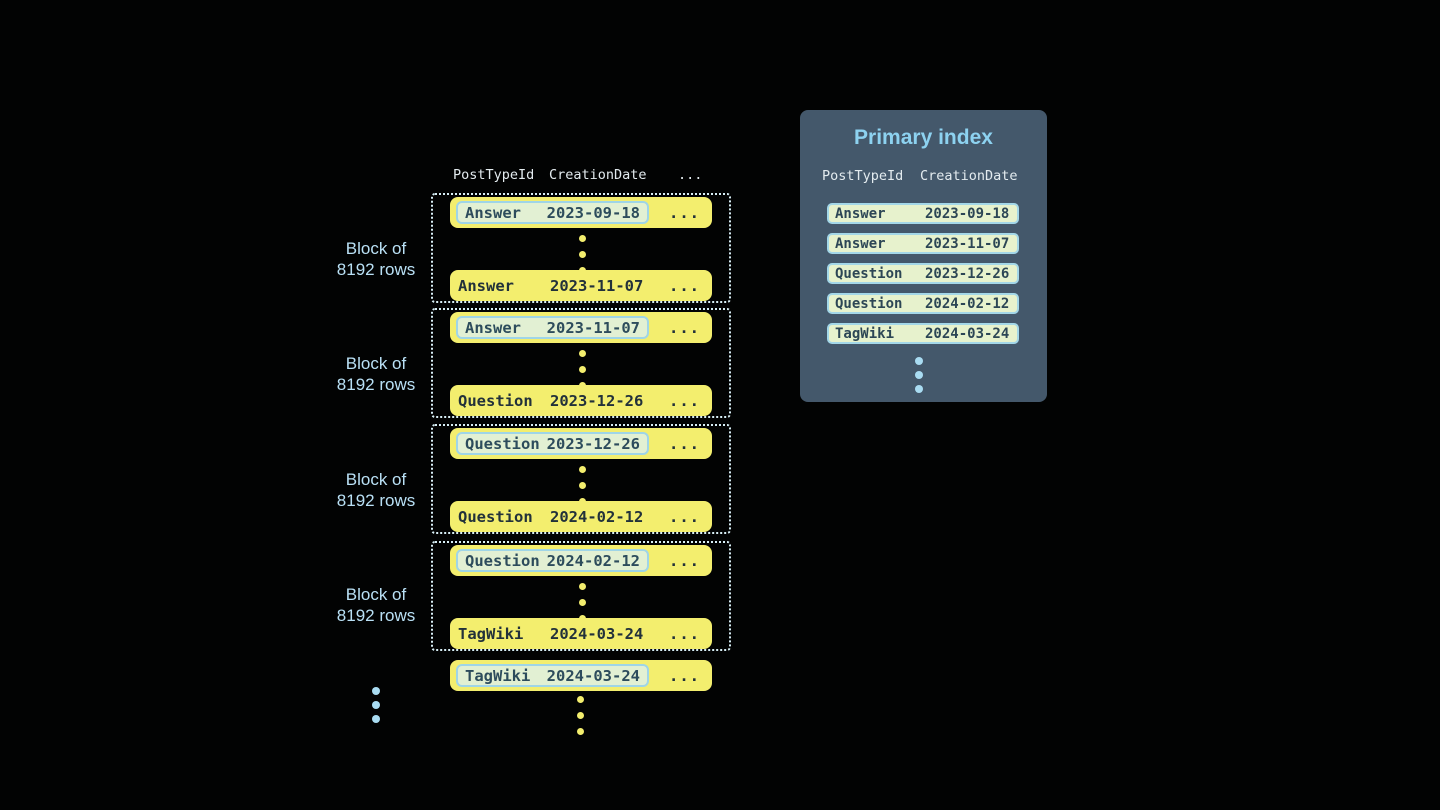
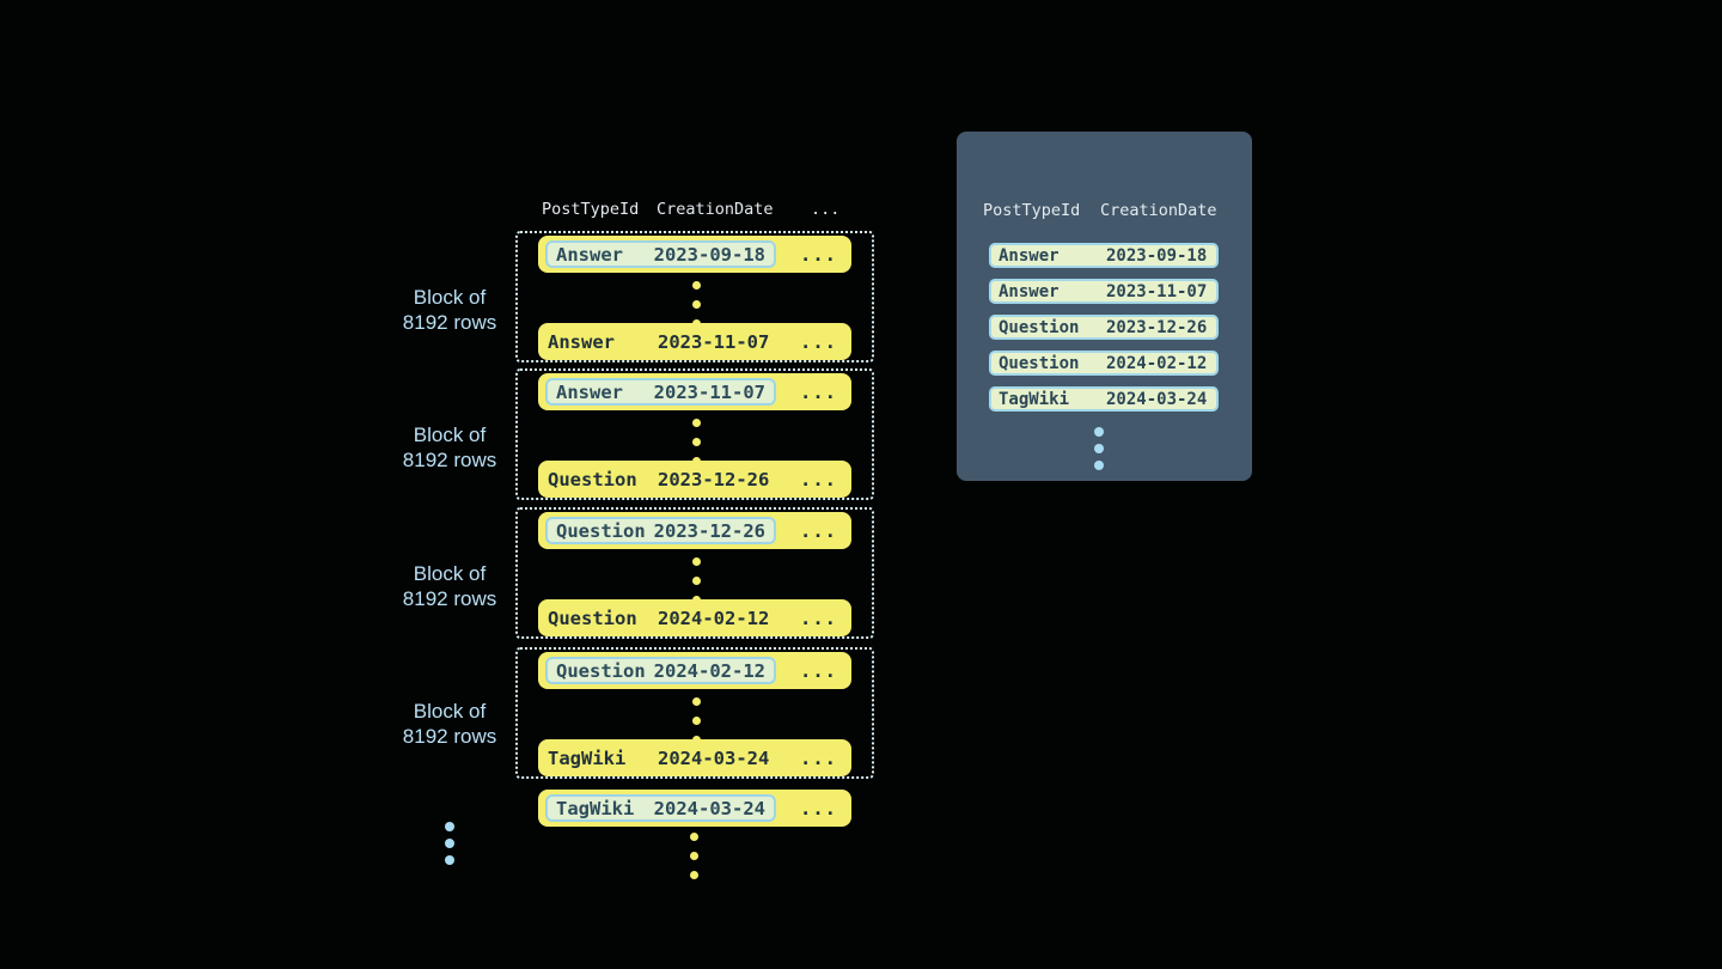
  PostTypeId
  CreationDate
  ...
  Block of
  8192 rows
  Block of
  8192 rows
  Block of
  8192 rows
  Block of
  8192 rows
  Answer
  2023-09-18
  ...
  Answer
  2023-11-07
  ...
  Answer
  2023-11-07
  ...
  Question
  2023-12-26
  ...
  Question
  2023-12-26
  ...
  Question
  2024-02-12
  ...
  Question
  2024-02-12
  ...
  TagWiki
  2024-03-24
  ...
  TagWiki
  2024-03-24
  ...
- Primary index
  PostTypeId
  CreationDate
  Answer
  2023-09-18
  Answer
  2023-11-07
  Question
  2023-12-26
  Question
  2024-02-12
  TagWiki
  2024-03-24
